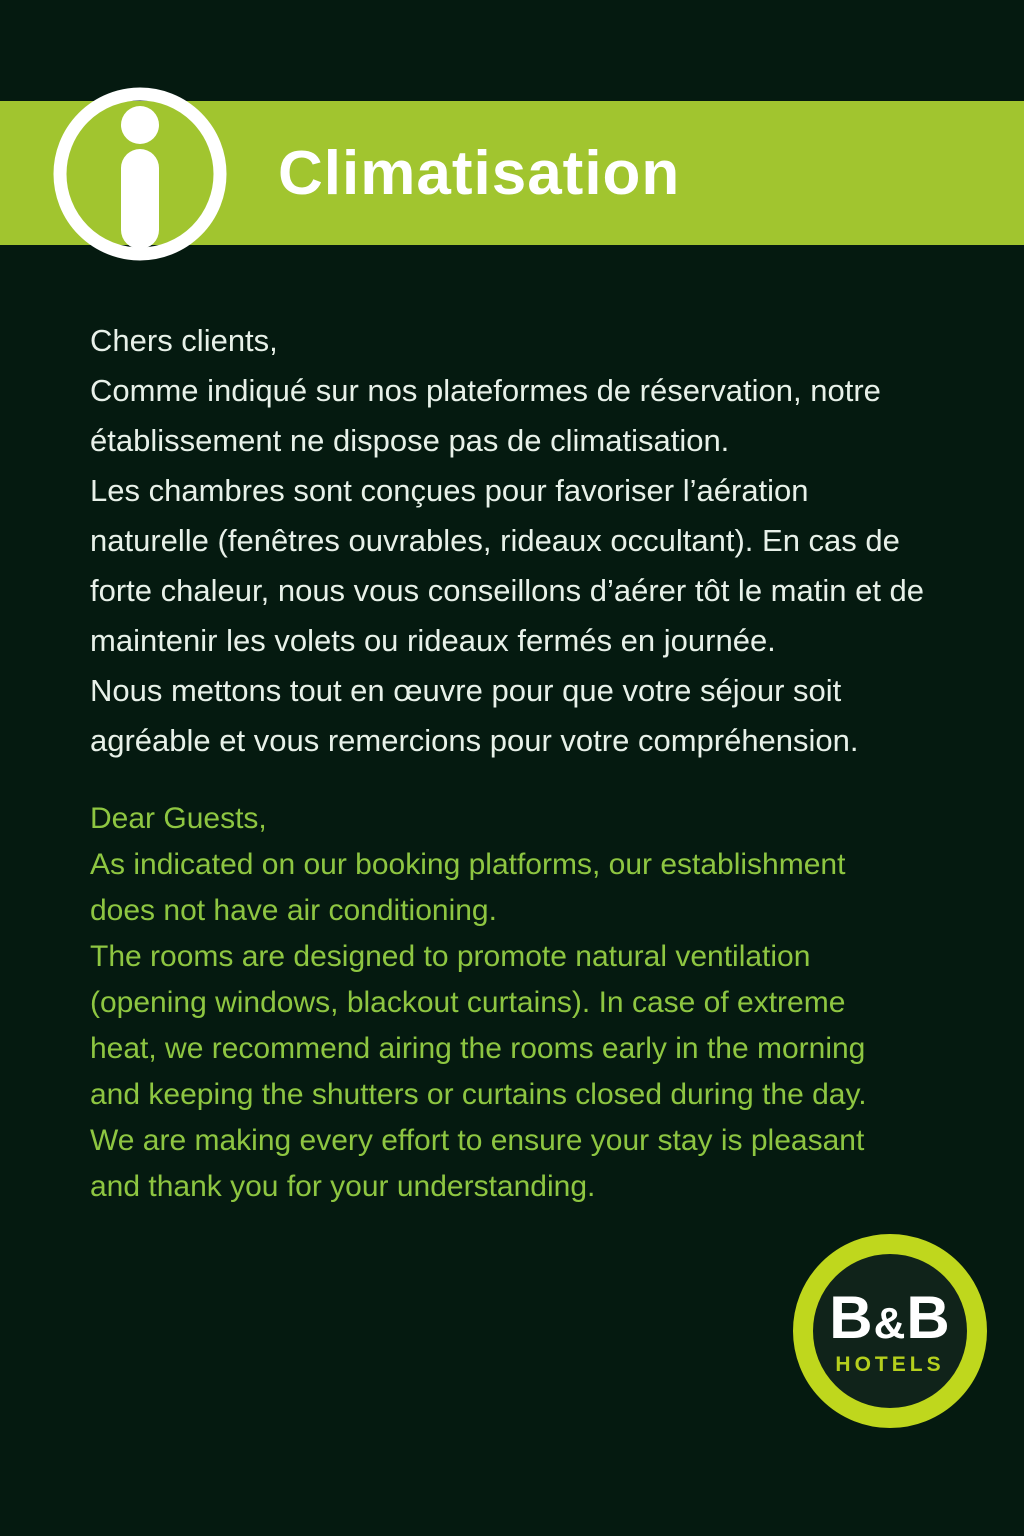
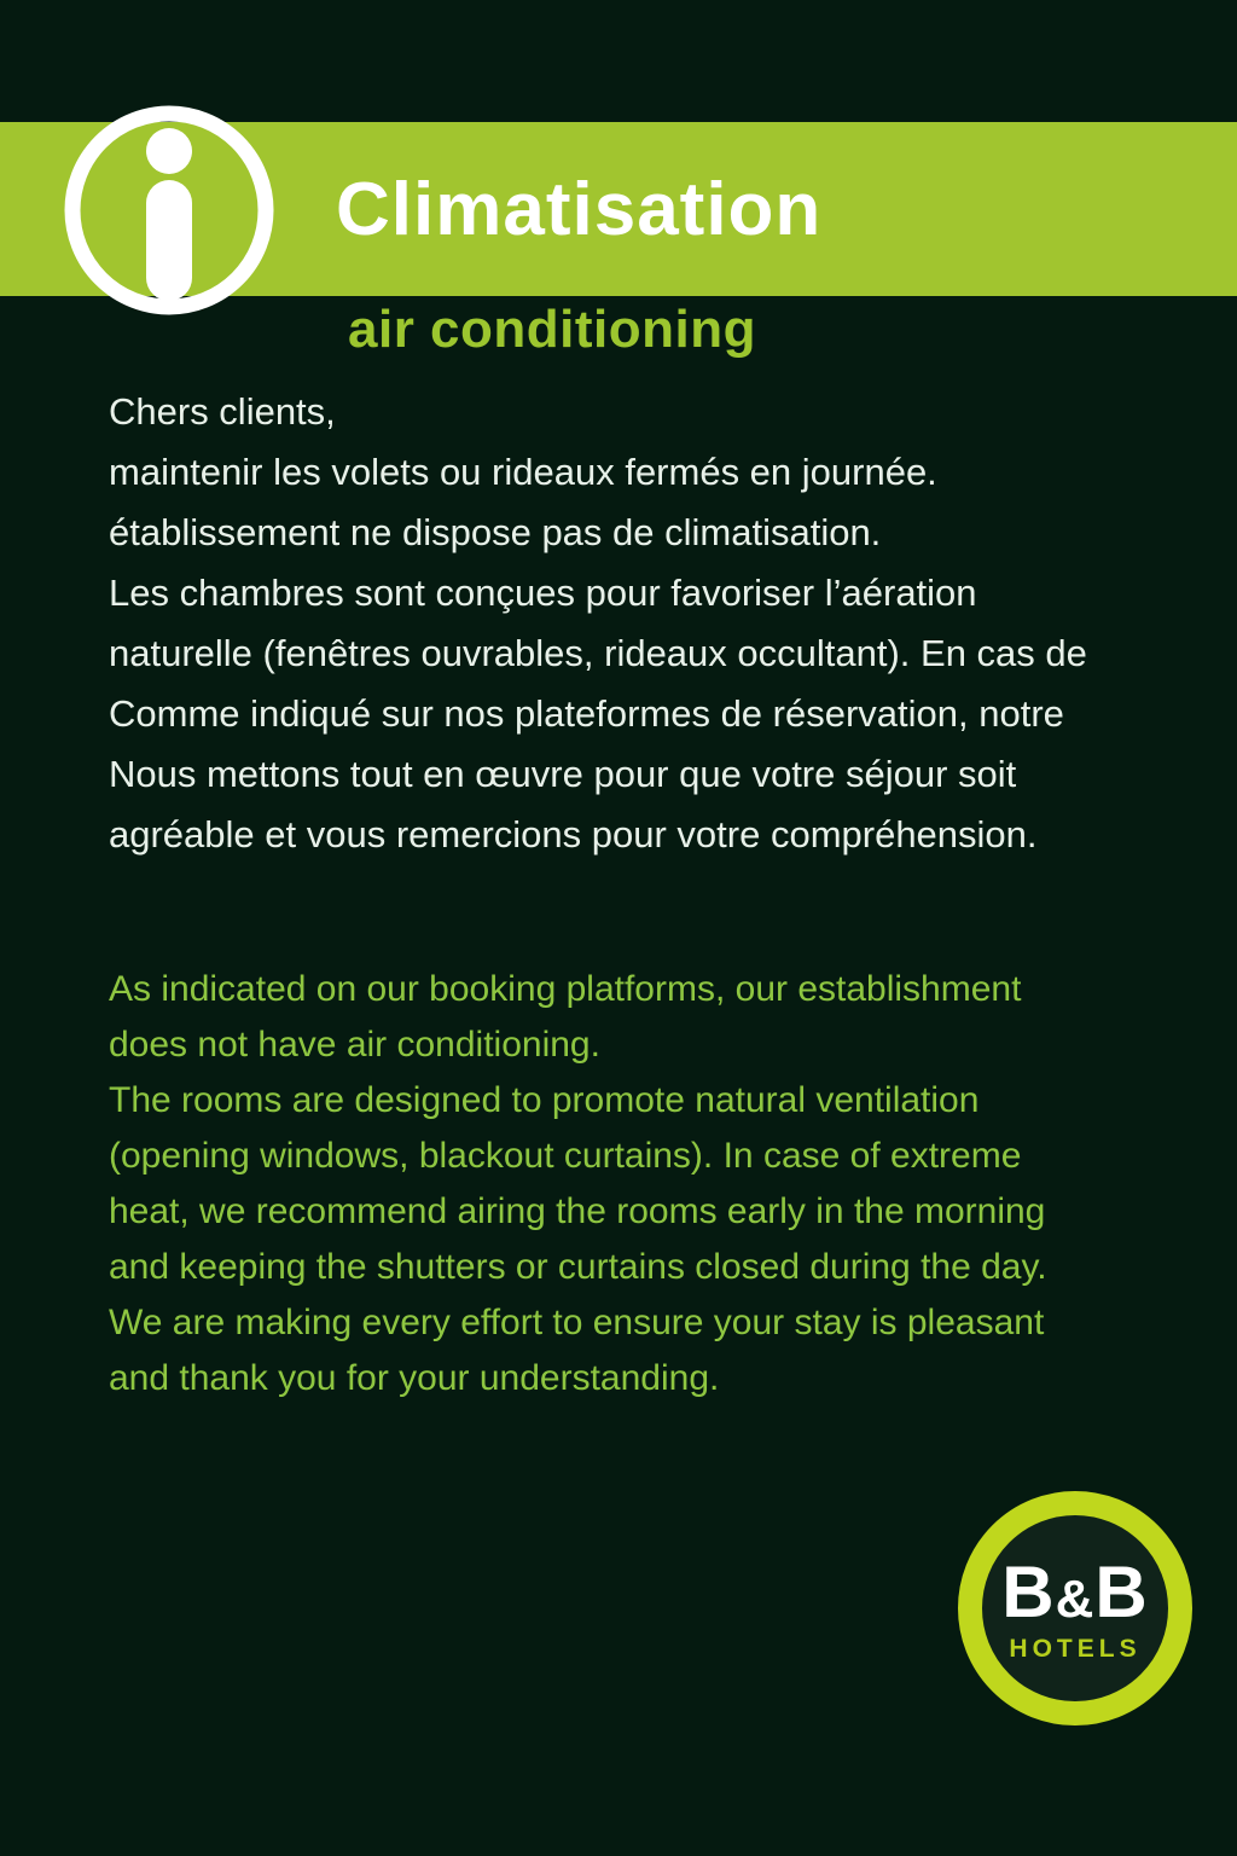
  Climatisation
+ air conditioning
  Chers clients,
- Comme indiqué sur nos plateformes de réservation, notre
+ maintenir les volets ou rideaux fermés en journée.
  établissement ne dispose pas de climatisation.
  Les chambres sont conçues pour favoriser l’aération
  naturelle (fenêtres ouvrables, rideaux occultant). En cas de
- forte chaleur, nous vous conseillons d’aérer tôt le matin et de
- maintenir les volets ou rideaux fermés en journée.
+ Comme indiqué sur nos plateformes de réservation, notre
  Nous mettons tout en œuvre pour que votre séjour soit
  agréable et vous remercions pour votre compréhension.
- Dear Guests,
  As indicated on our booking platforms, our establishment
  does not have air conditioning.
  The rooms are designed to promote natural ventilation
  (opening windows, blackout curtains). In case of extreme
  heat, we recommend airing the rooms early in the morning
  and keeping the shutters or curtains closed during the day.
  We are making every effort to ensure your stay is pleasant
  and thank you for your understanding.
  B
  &
  B
  HOTELS
